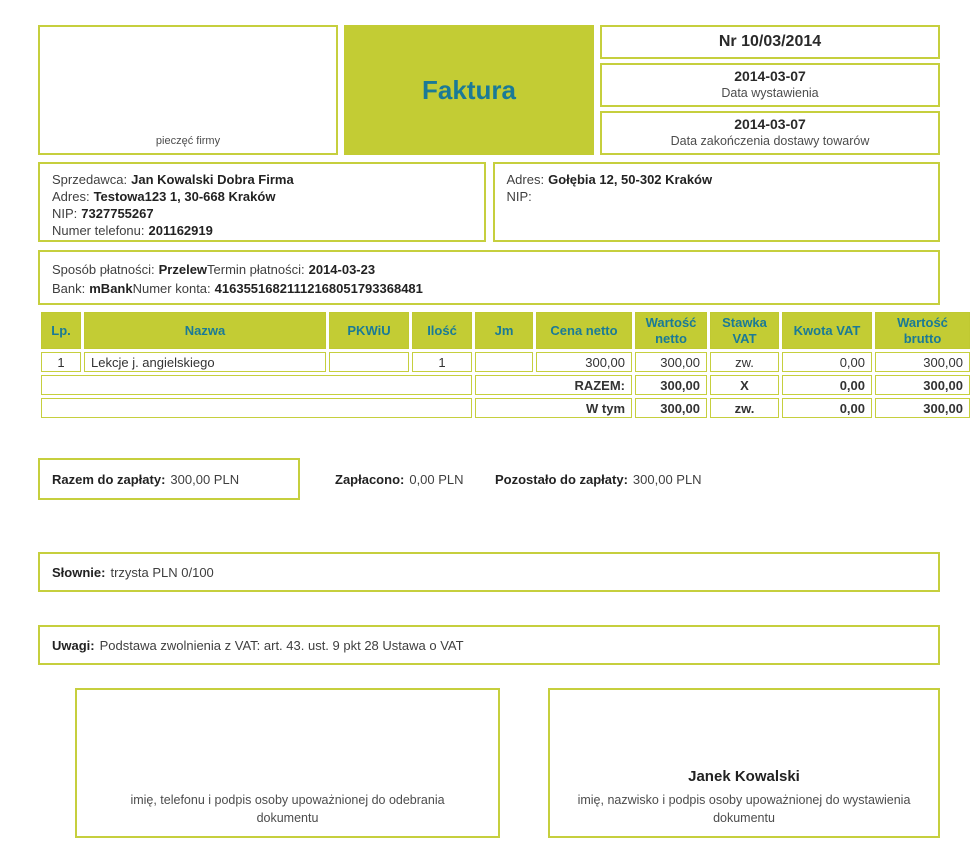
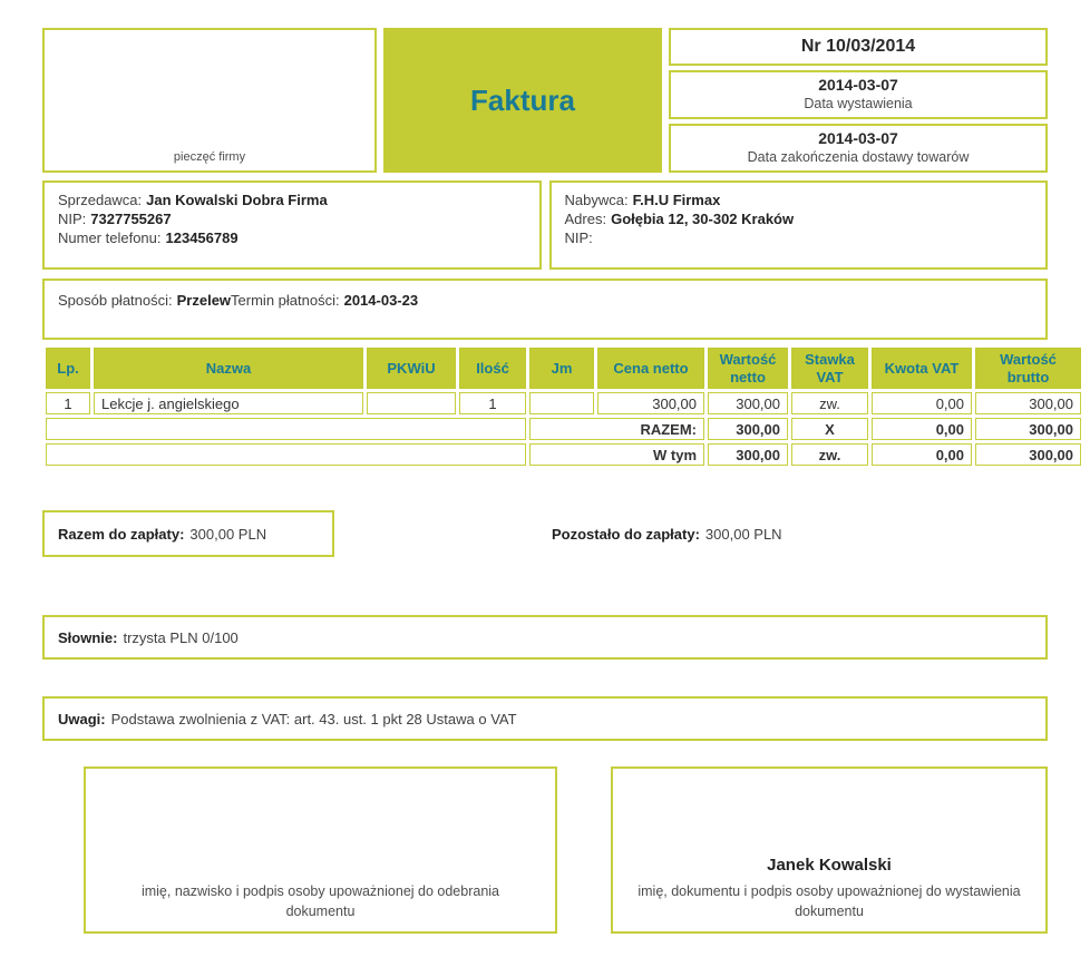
  pieczęć firmy
  Faktura
  Nr 10/03/2014
  2014-03-07
  Data wystawienia
  2014-03-07
  Data zakończenia dostawy towarów
  Sprzedawca: Jan Kowalski Dobra Firma
- Adres: Testowa123 1, 30-668 Kraków
  NIP: 7327755267
- Numer telefonu: 201162919
+ Numer telefonu: 123456789
+ Nabywca: F.H.U Firmax
- Adres: Gołębia 12, 50-302 Kraków
+ Adres: Gołębia 12, 30-302 Kraków
  NIP:
  Sposób płatności: PrzelewTermin płatności: 2014-03-23
- Bank: mBankNumer konta: 41635516821112168051793368481
  Lp.	Nazwa	PKWiU	Ilość	Jm	Cena netto	Wartość netto	Stawka VAT	Kwota VAT	Wartość brutto
  1	Lekcje j. angielskiego		1		300,00	300,00	zw.	0,00	300,00
  	RAZEM:	300,00	X	0,00	300,00
  	W tym	300,00	zw.	0,00	300,00
  Razem do zapłaty:
  300,00 PLN
- Zapłacono:
- 0,00 PLN
  Pozostało do zapłaty:
  300,00 PLN
  Słownie:
  trzysta PLN 0/100
  Uwagi:
- Podstawa zwolnienia z VAT: art. 43. ust. 9 pkt 28 Ustawa o VAT
+ Podstawa zwolnienia z VAT: art. 43. ust. 1 pkt 28 Ustawa o VAT
- imię, telefonu i podpis osoby upoważnionej do odebrania dokumentu
+ imię, nazwisko i podpis osoby upoważnionej do odebrania dokumentu
  Janek Kowalski
- imię, nazwisko i podpis osoby upoważnionej do wystawienia dokumentu
+ imię, dokumentu i podpis osoby upoważnionej do wystawienia dokumentu
